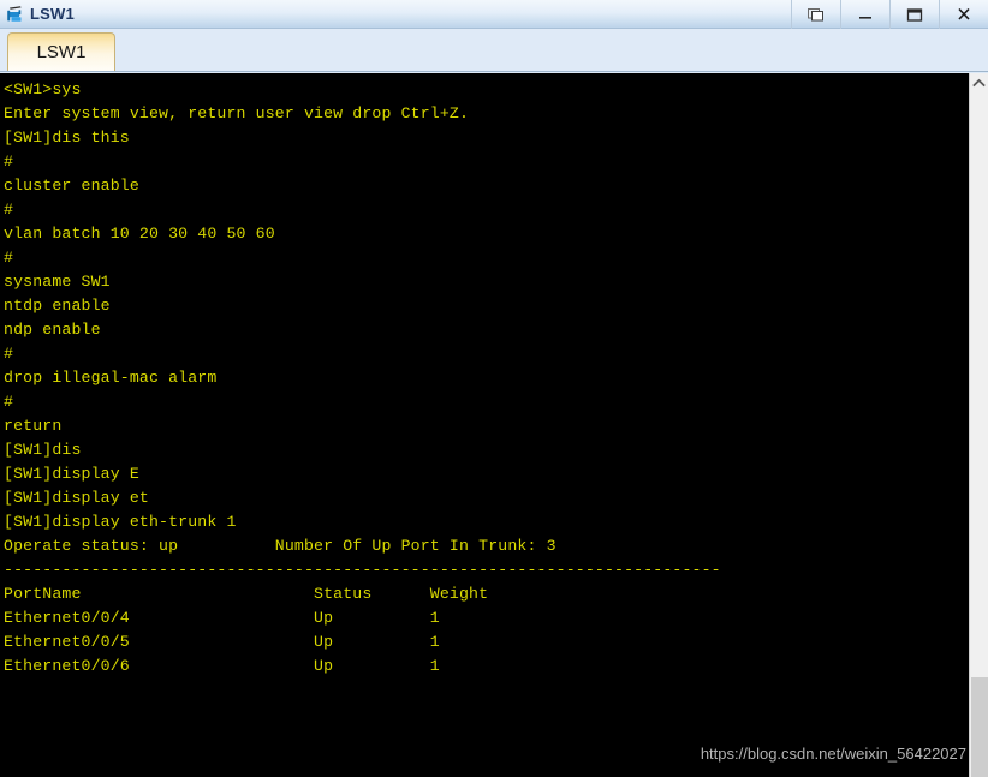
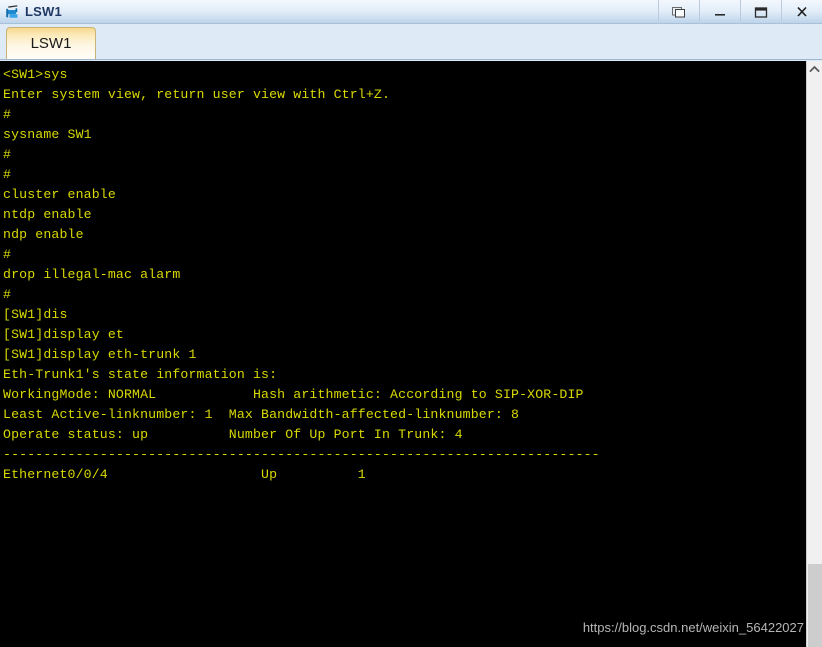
  LSW1
  LSW1
  <SW1>sys
- Enter system view, return user view drop Ctrl+Z.
+ Enter system view, return user view with Ctrl+Z.
- [SW1]dis this
  #
- cluster enable
+ sysname SW1
  #
- vlan batch 10 20 30 40 50 60
  #
- sysname SW1
+ cluster enable
  ntdp enable
  ndp enable
  #
  drop illegal-mac alarm
  #
- return
  [SW1]dis
- [SW1]display E
  [SW1]display et
  [SW1]display eth-trunk 1
+ Eth-Trunk1's state information is:
+ WorkingMode: NORMAL Hash arithmetic: According to SIP-XOR-DIP
+ Least Active-linknumber: 1 Max Bandwidth-affected-linknumber: 8
- Operate status: up Number Of Up Port In Trunk: 3
+ Operate status: up Number Of Up Port In Trunk: 4
  --------------------------------------------------------------------------
- PortName Status Weight
  Ethernet0/0/4 Up 1
- Ethernet0/0/5 Up 1
- Ethernet0/0/6 Up 1
  https://blog.csdn.net/weixin_56422027
